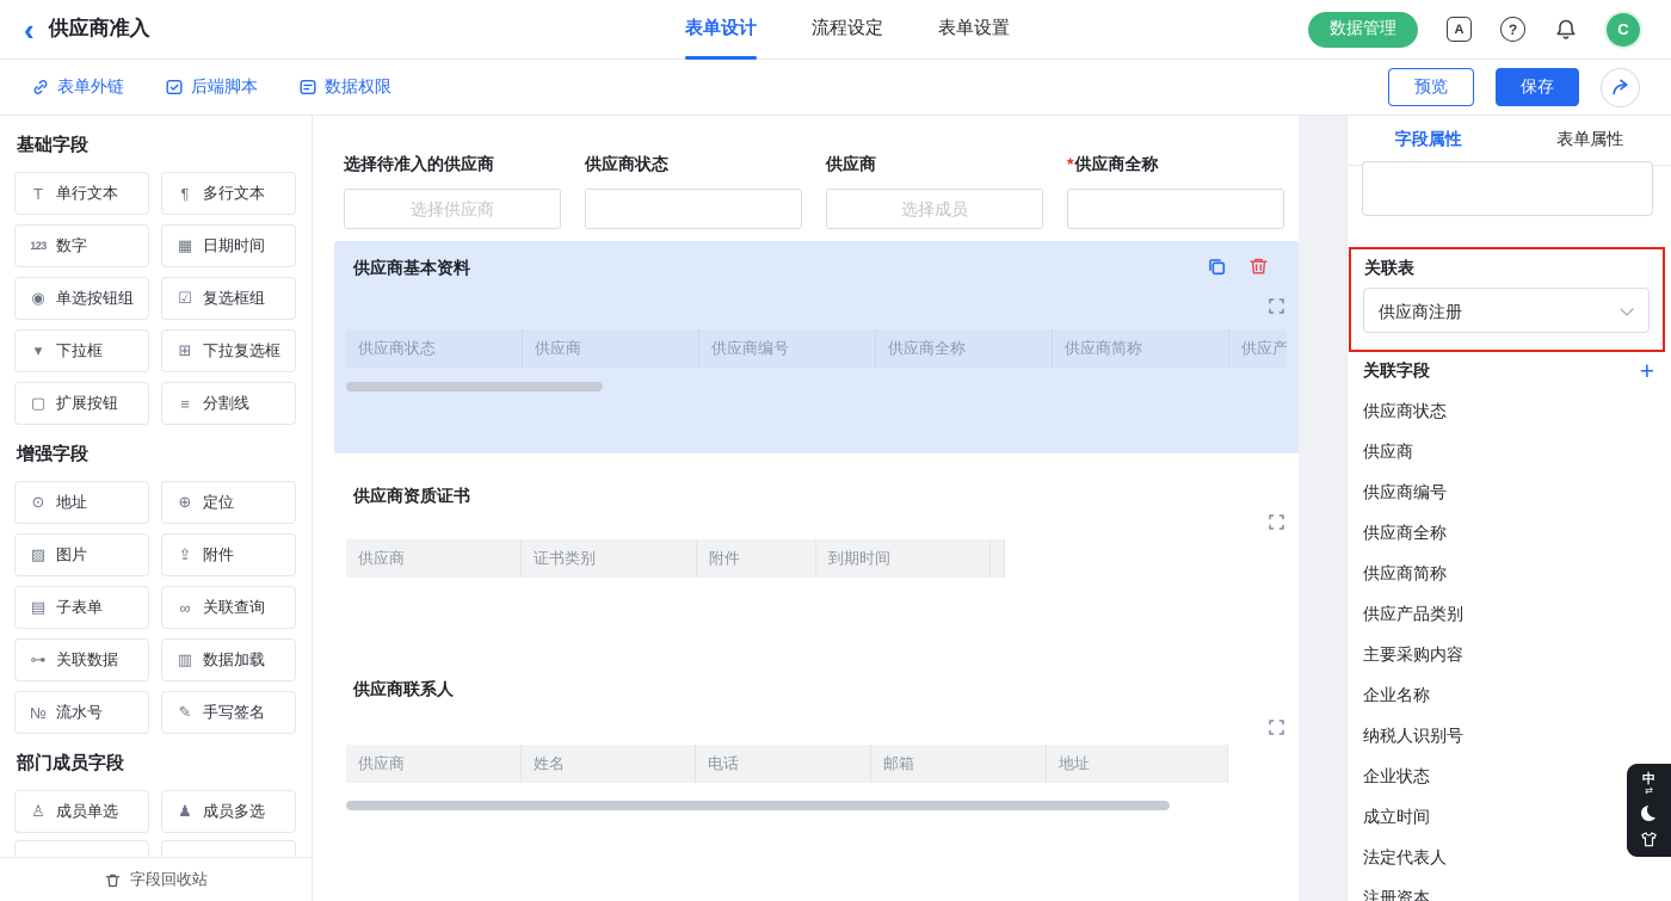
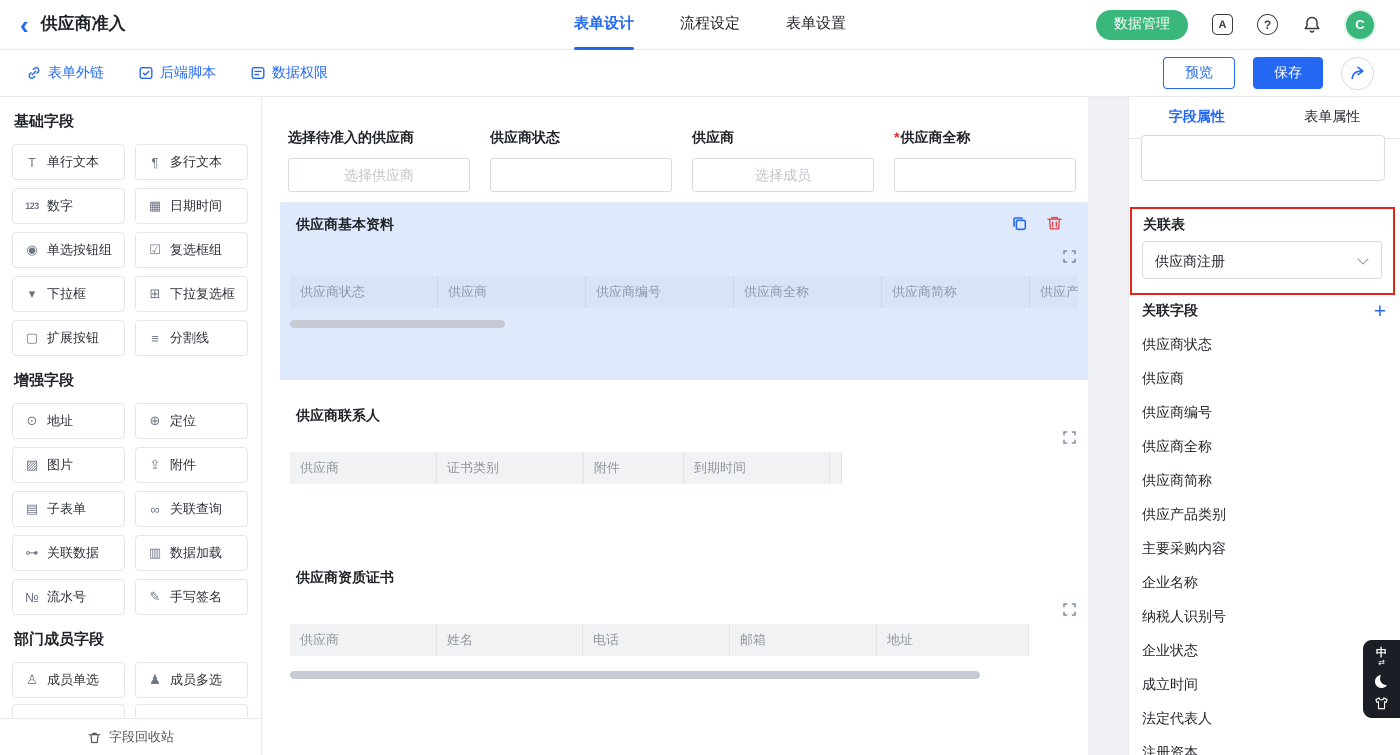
  ‹
  供应商准入
  表单设计
  流程设定
  表单设置
  数据管理
  A
  ?
  C
  表单外链
  后端脚本
  数据权限
  预览
  保存
  基础字段
  T
  单行文本
  ¶
  多行文本
  123
  数字
  ▦
  日期时间
  ◉
  单选按钮组
  ☑
  复选框组
  ▾
  下拉框
  ⊞
  下拉复选框
  ▢
  扩展按钮
  ≡
  分割线
  增强字段
  ⊙
  地址
  ⊕
  定位
  ▨
  图片
  ⇪
  附件
  ▤
  子表单
  ∞
  关联查询
  ⊶
  关联数据
  ▥
  数据加载
  №
  流水号
  ✎
  手写签名
  部门成员字段
  ♙
  成员单选
  ♟
  成员多选
  字段回收站
  选择待准入的供应商
  选择供应商
  供应商状态
  供应商
  选择成员
  *供应商全称
  供应商基本资料
  供应商状态
  供应商
  供应商编号
  供应商全称
  供应商简称
- 供应商资质证书
+ 供应商联系人
  供应商
  证书类别
  附件
  到期时间
- 供应商联系人
+ 供应商资质证书
  供应商
  姓名
  电话
  邮箱
  地址
  字段属性
  表单属性
  关联表
  供应商注册
  关联字段
  +
  供应商状态
  供应商
  供应商编号
  供应商全称
  供应商简称
  供应产品类别
  主要采购内容
  企业名称
  纳税人识别号
  企业状态
  成立时间
  法定代表人
  注册资本
  中
  ⇄
